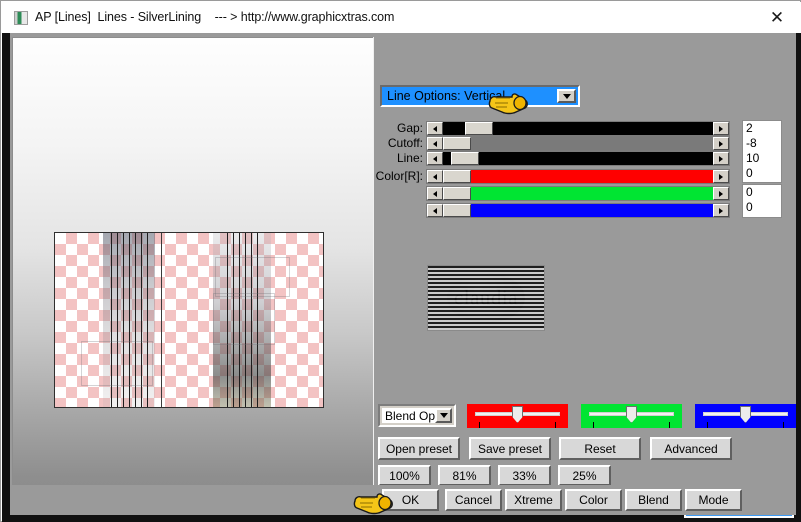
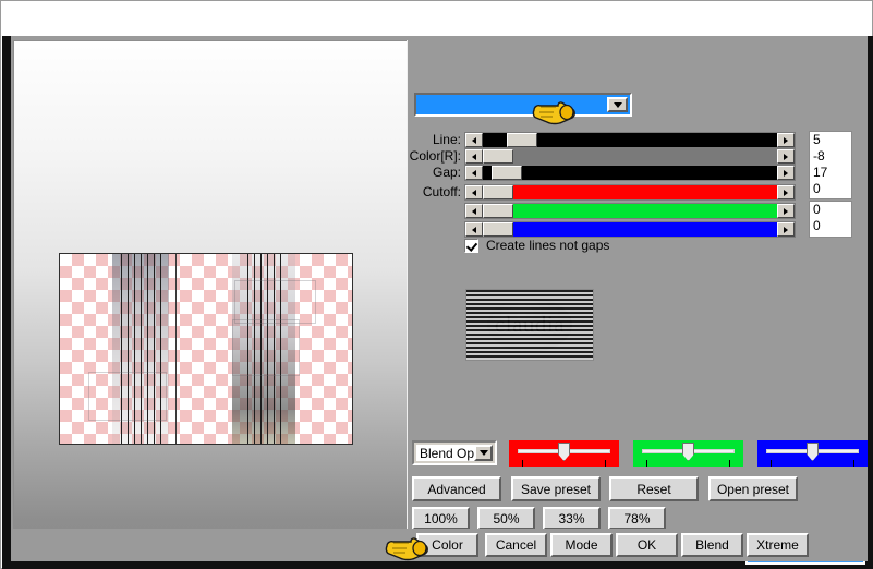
- AP [Lines] Lines - SilverLining --- > http://www.graphicxtras.com
- ✕
- Line Options: Vertical
- Gap:
+ Line:
- Cutoff:
+ Color[R]:
- Line:
+ Gap:
- Color[R]:
+ Cutoff:
- 2
+ 5
  -8
- 10
+ 17
  0
  0
  0
+ Create lines not gaps
  Blend Op
- Open preset
+ Advanced
  Save preset
  Reset
- Advanced
+ Open preset
  100%
- 81%
+ 50%
  33%
- 25%
+ 78%
- OK
+ Color
  Cancel
- Xtreme
+ Mode
- Color
+ OK
  Blend
- Mode
+ Xtreme
